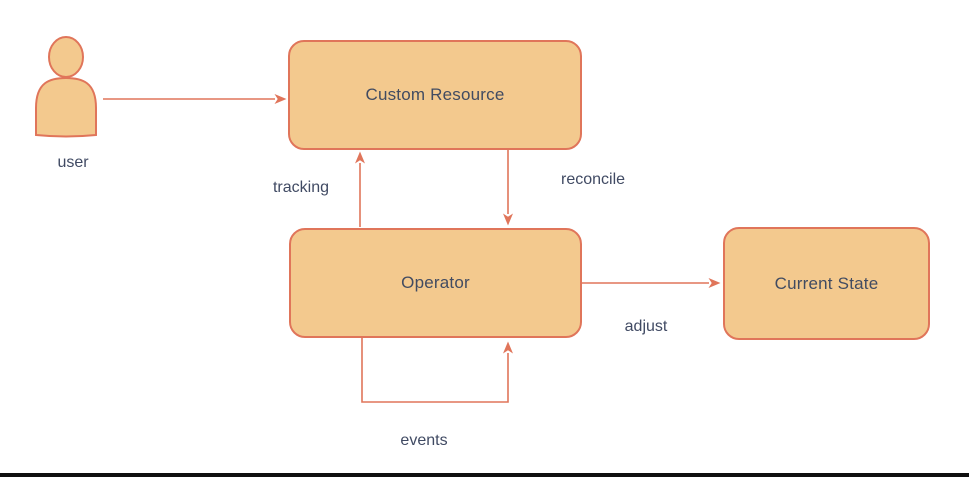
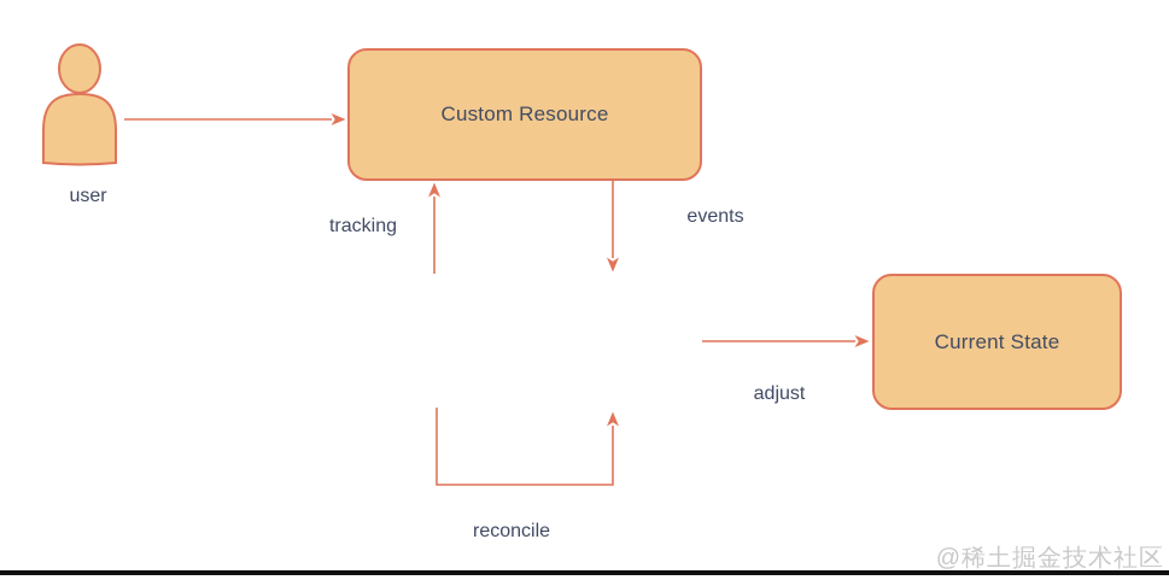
  Custom Resource
- Operator
  Current State
  user
  tracking
- reconcile
+ events
  adjust
- events
+ reconcile
+ @稀土掘金技术社区
